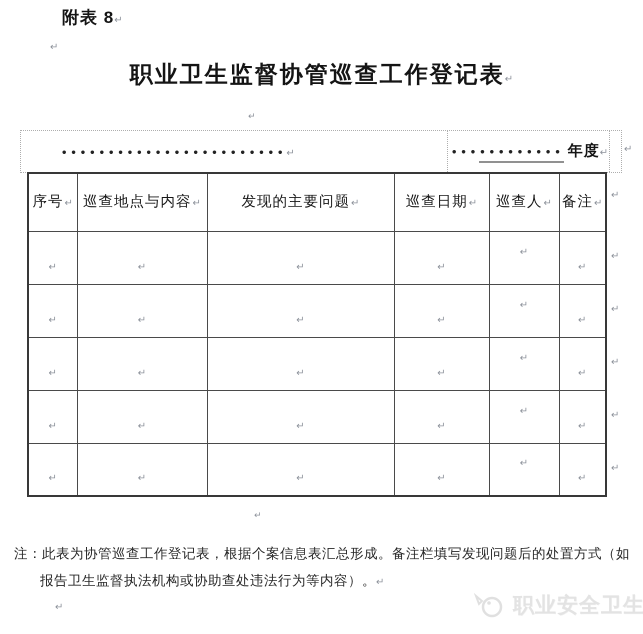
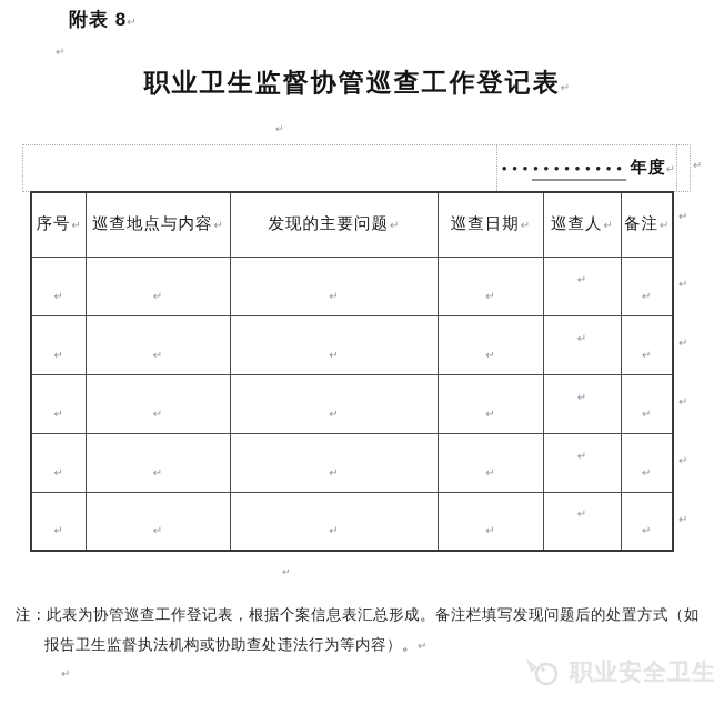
  附表 8↵
  ↵
  职业卫生监督协管巡查工作登记表↵
  ↵
- ••••••••••••••••••••••••↵
  •••••••••••• 年度↵
  ↵
  序号↵	巡查地点与内容↵	发现的主要问题↵	巡查日期↵	巡查人↵	备注↵
  ↵	↵	↵	↵	↵	↵
  ↵	↵	↵	↵	↵	↵
  ↵	↵	↵	↵	↵	↵
  ↵	↵	↵	↵	↵	↵
  ↵	↵	↵	↵	↵	↵
  ↵
  ↵
  ↵
  ↵
  ↵
  ↵
  ↵
  注：此表为协管巡查工作登记表，根据个案信息表汇总形成。备注栏填写发现问题后的处置方式（如
  报告卫生监督执法机构或协助查处违法行为等内容）。↵
  ↵
  职业安全卫生
